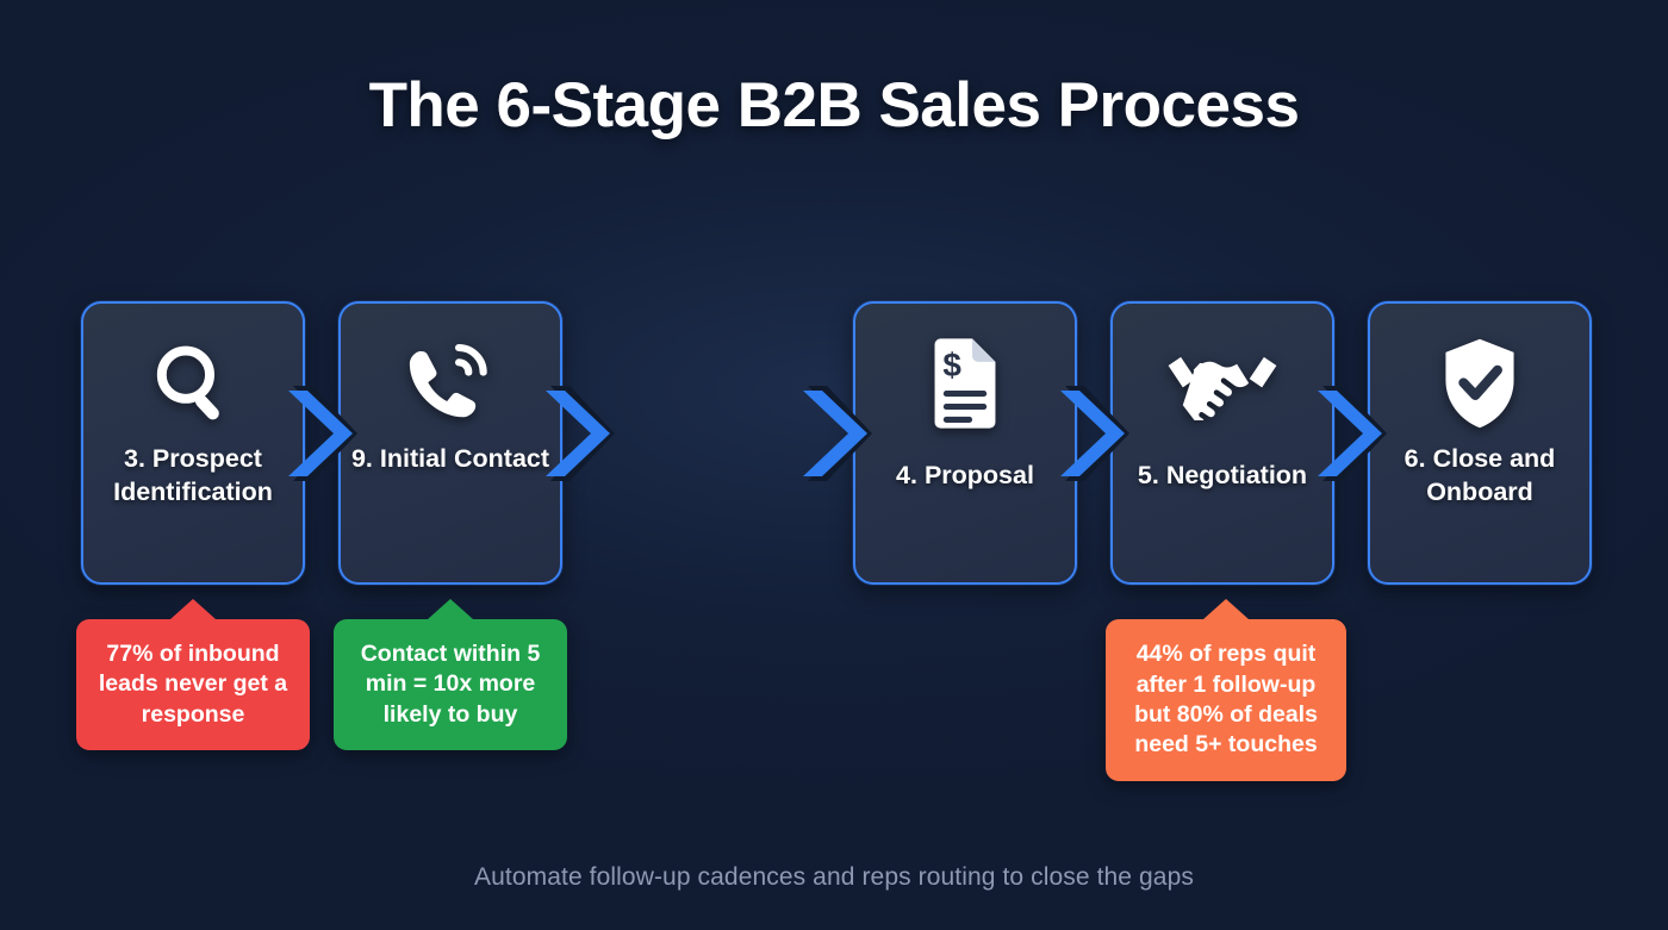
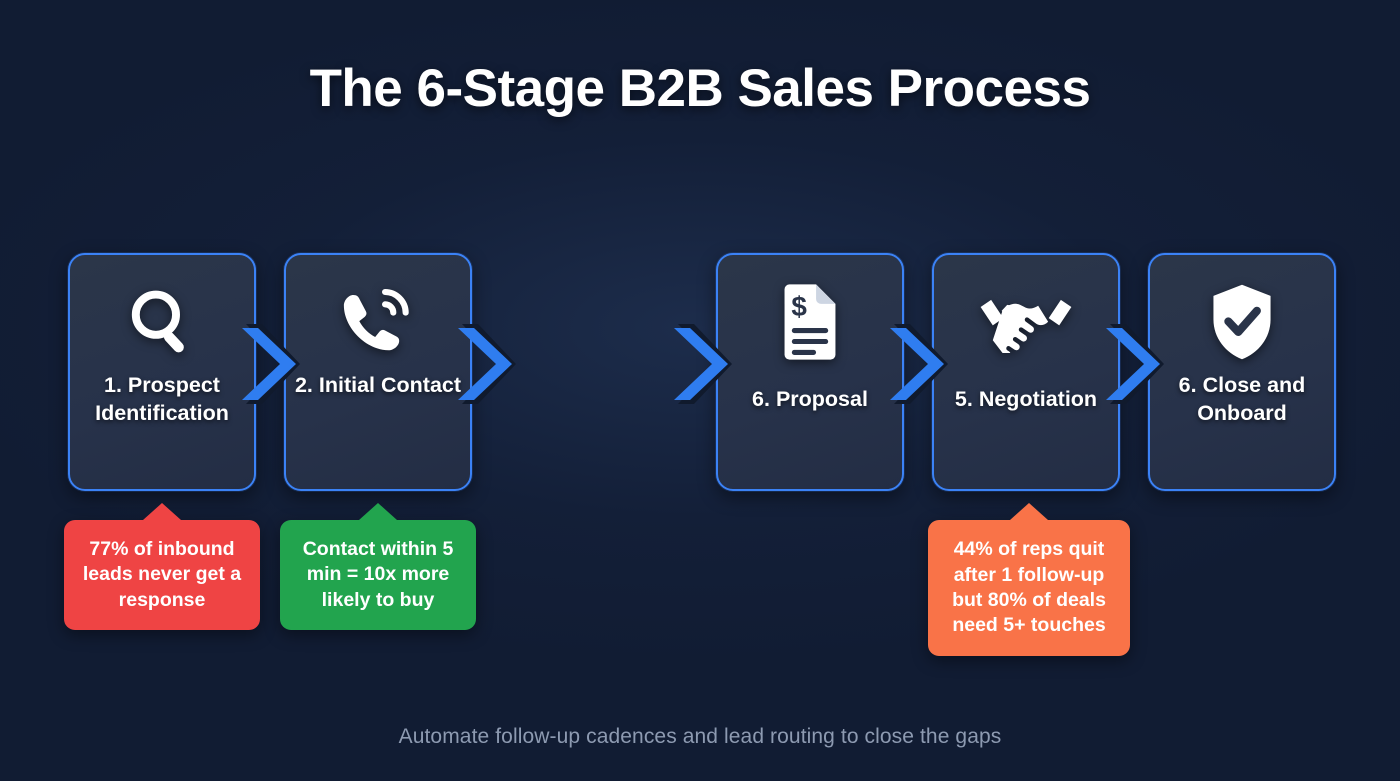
  The 6-Stage B2B Sales Process
- 3. Prospect Identification
+ 1. Prospect Identification
- 9. Initial Contact
+ 2. Initial Contact
  $
- 4. Proposal
+ 6. Proposal
  5. Negotiation
  6. Close and Onboard
- Automate follow-up cadences and reps routing to close the gaps
+ Automate follow-up cadences and lead routing to close the gaps
  77% of inbound leads never get a response
  Contact within 5 min = 10x more likely to buy
  44% of reps quit after 1 follow-up but 80% of deals need 5+ touches
